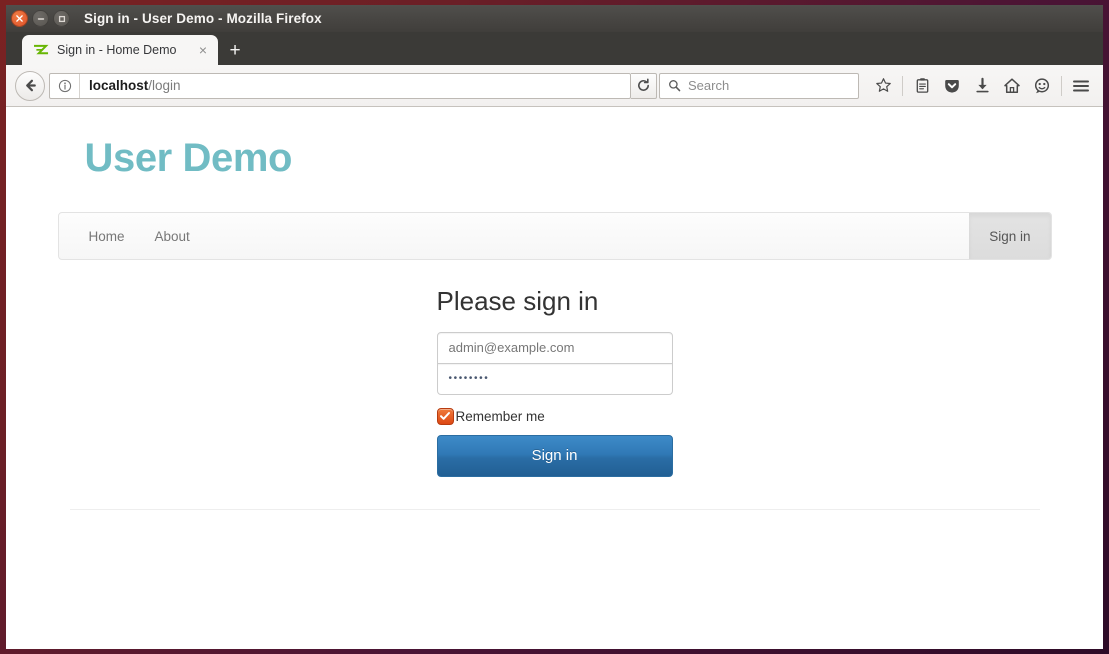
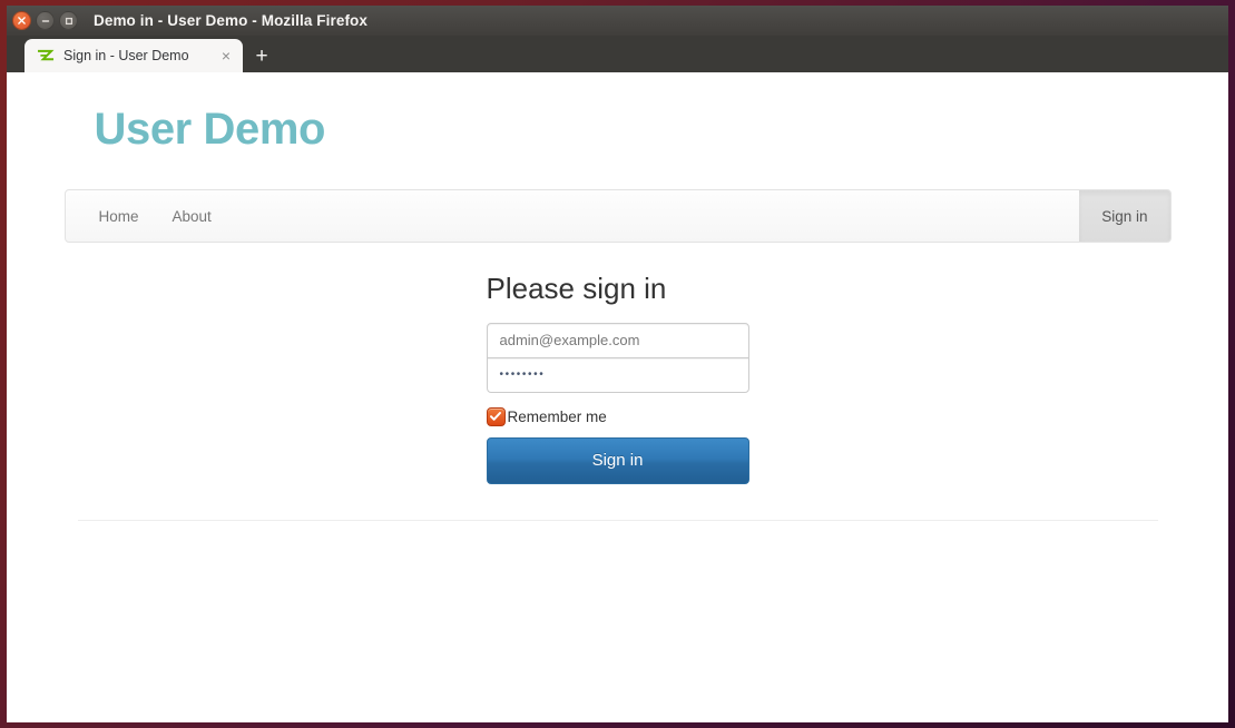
- Sign in - User Demo - Mozilla Firefox
+ Demo in - User Demo - Mozilla Firefox
- Sign in - Home Demo
+ Sign in - User Demo
  ×
  +
- localhost/login
- Search
  User Demo
  Home
  About
  Sign in
  Please sign in
  admin@example.com
  ••••••••
  Remember me
  Sign in
